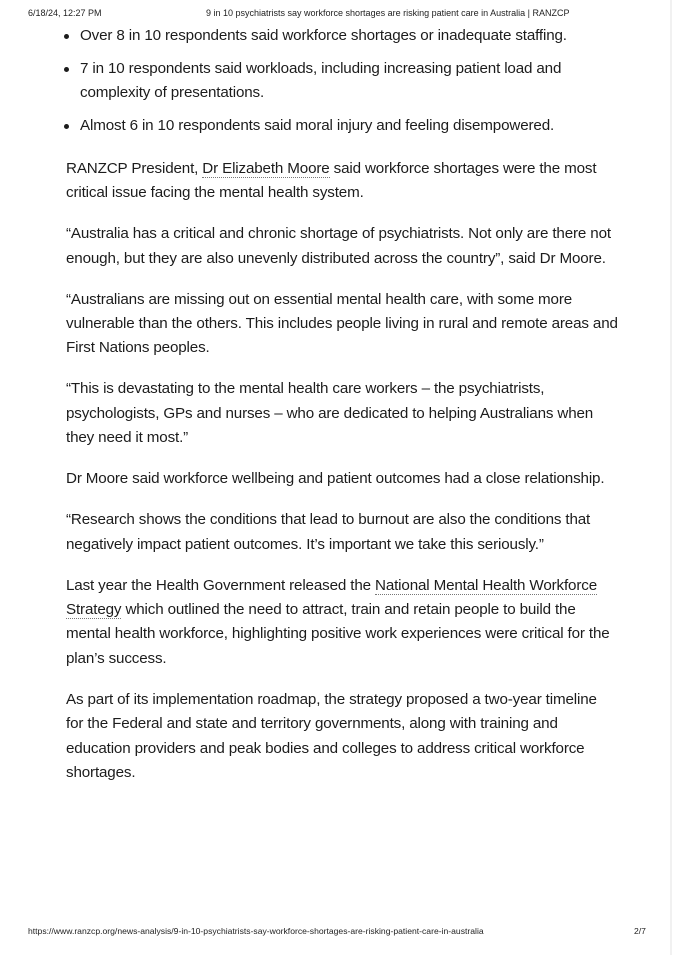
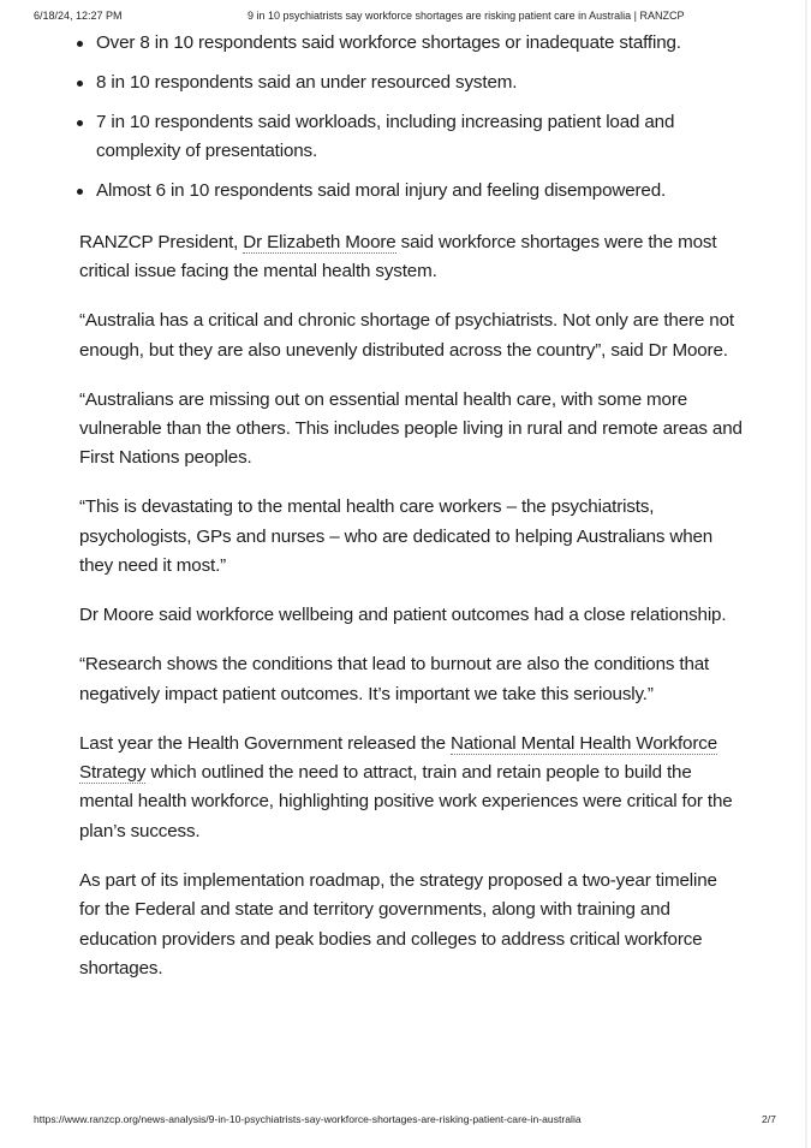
  6/18/24, 12:27 PM
  9 in 10 psychiatrists say workforce shortages are risking patient care in Australia | RANZCP
  Over 8 in 10 respondents said workforce shortages or inadequate staffing.
+ 8 in 10 respondents said an under resourced system.
  7 in 10 respondents said workloads, including increasing patient load and complexity of presentations.
  Almost 6 in 10 respondents said moral injury and feeling disempowered.
  RANZCP President, Dr Elizabeth Moore said workforce shortages were the most critical issue facing the mental health system.
  “Australia has a critical and chronic shortage of psychiatrists. Not only are there not enough, but they are also unevenly distributed across the country”, said Dr Moore.
  “Australians are missing out on essential mental health care, with some more vulnerable than the others. This includes people living in rural and remote areas and First Nations peoples.
  “This is devastating to the mental health care workers – the psychiatrists, psychologists, GPs and nurses – who are dedicated to helping Australians when they need it most.”
  Dr Moore said workforce wellbeing and patient outcomes had a close relationship.
  “Research shows the conditions that lead to burnout are also the conditions that negatively impact patient outcomes. It’s important we take this seriously.”
  Last year the Health Government released the National Mental Health Workforce Strategy which outlined the need to attract, train and retain people to build the mental health workforce, highlighting positive work experiences were critical for the plan’s success.
  As part of its implementation roadmap, the strategy proposed a two-year timeline for the Federal and state and territory governments, along with training and education providers and peak bodies and colleges to address critical workforce shortages.
  https://www.ranzcp.org/news-analysis/9-in-10-psychiatrists-say-workforce-shortages-are-risking-patient-care-in-australia
  2/7
